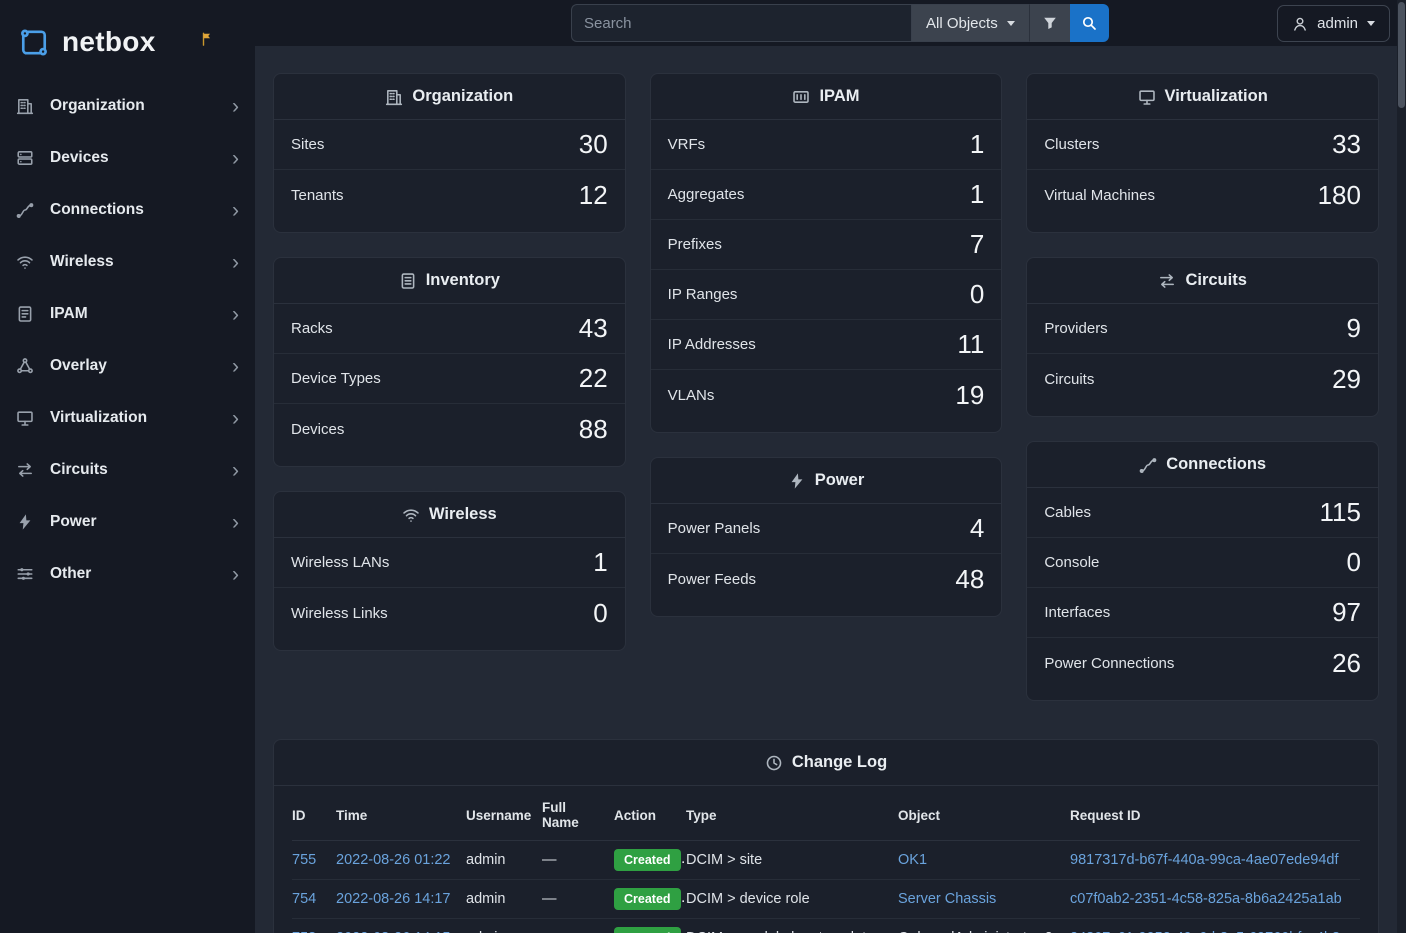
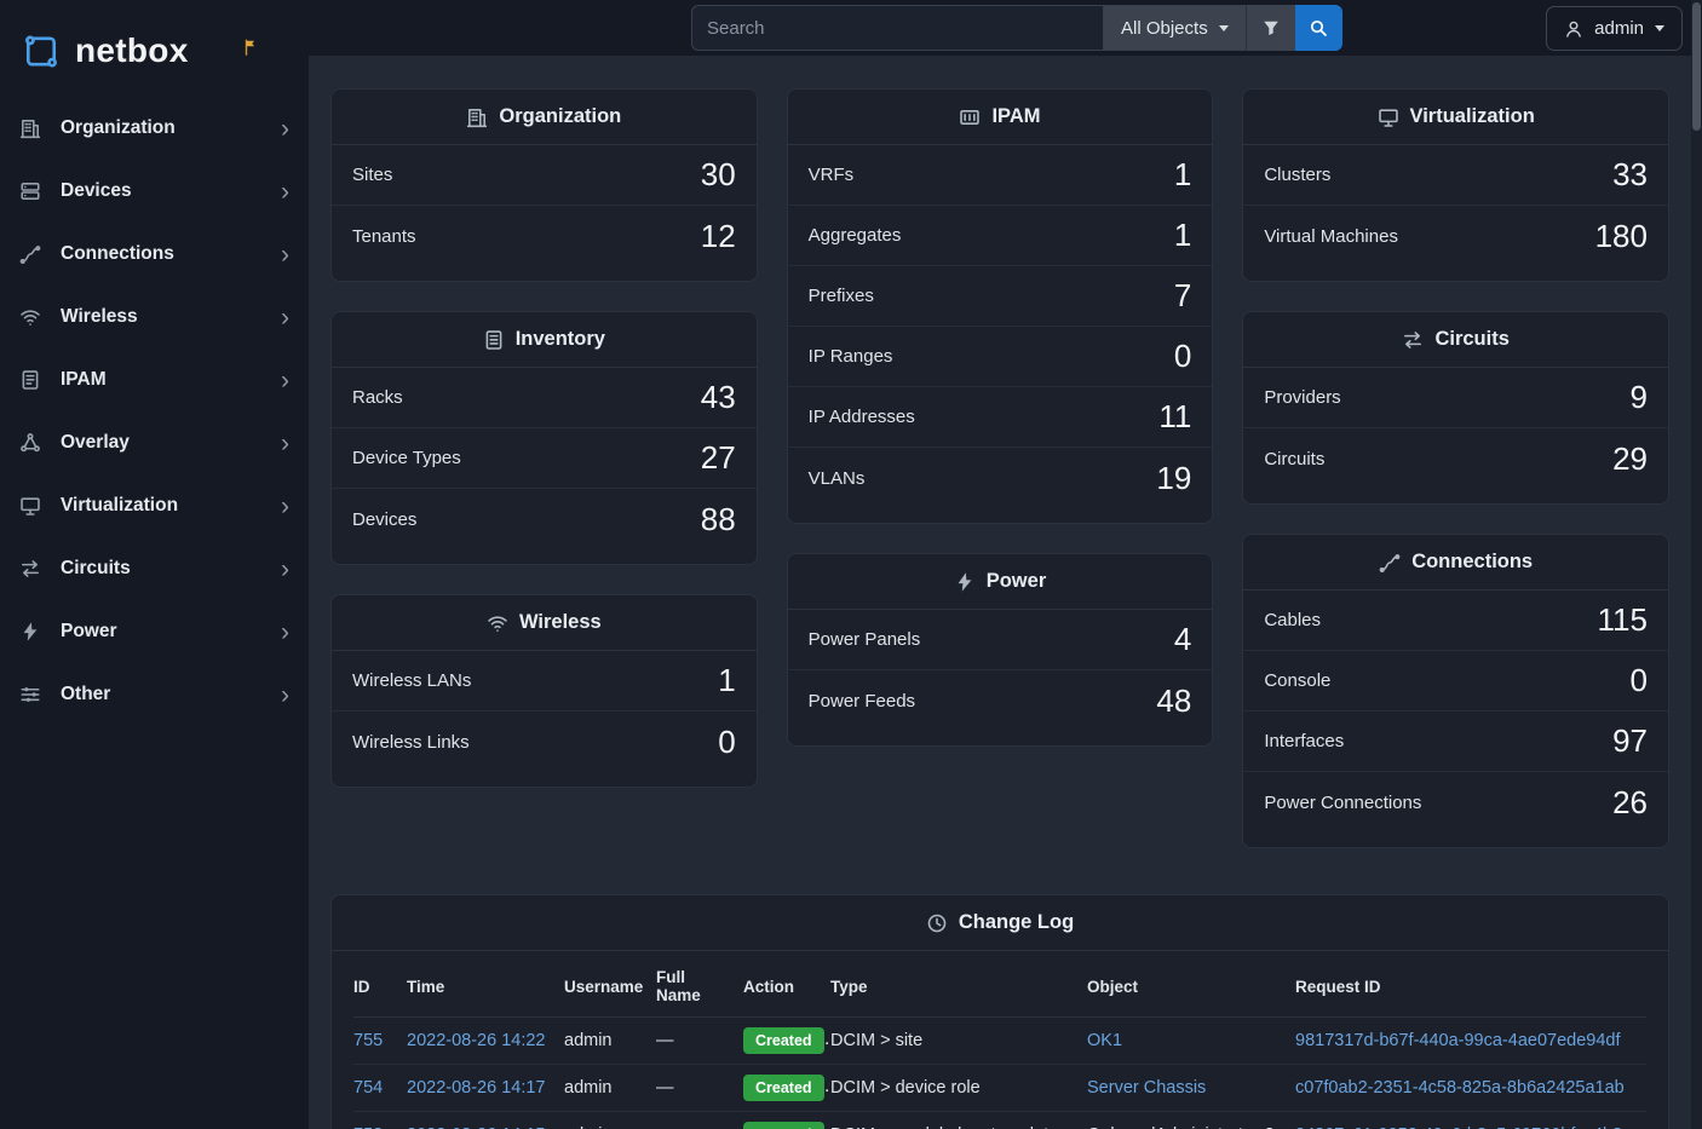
  netbox
  Organization
  ›
  Devices
  ›
  Connections
  ›
  Wireless
  ›
  IPAM
  ›
  Overlay
  ›
  Virtualization
  ›
  Circuits
  ›
  Power
  ›
  Other
  ›
  Search
  All Objects
  admin
  Organization
  Sites
  30
  Tenants
  12
  Inventory
  Racks
  43
  Device Types
- 22
+ 27
  Devices
  88
  Wireless
  Wireless LANs
  1
  Wireless Links
  0
  IPAM
  VRFs
  1
  Aggregates
  1
  Prefixes
  7
  IP Ranges
  0
  IP Addresses
  11
  VLANs
  19
  Power
  Power Panels
  4
  Power Feeds
  48
  Virtualization
  Clusters
  33
  Virtual Machines
  180
  Circuits
  Providers
  9
  Circuits
  29
  Connections
  Cables
  115
  Console
  0
  Interfaces
  97
  Power Connections
  26
  Change Log
  ID	Time	Username	Full Name	Action	Type	Object	Request ID
- 755	2022-08-26 01:22	admin	—	Created	DCIM > site	OK1	9817317d-b67f-440a-99ca-4ae07ede94df
+ 755	2022-08-26 14:22	admin	—	Created	DCIM > site	OK1	9817317d-b67f-440a-99ca-4ae07ede94df
  754	2022-08-26 14:17	admin	—	Created	DCIM > device role	Server Chassis	c07f0ab2-2351-4c58-825a-8b6a2425a1ab
